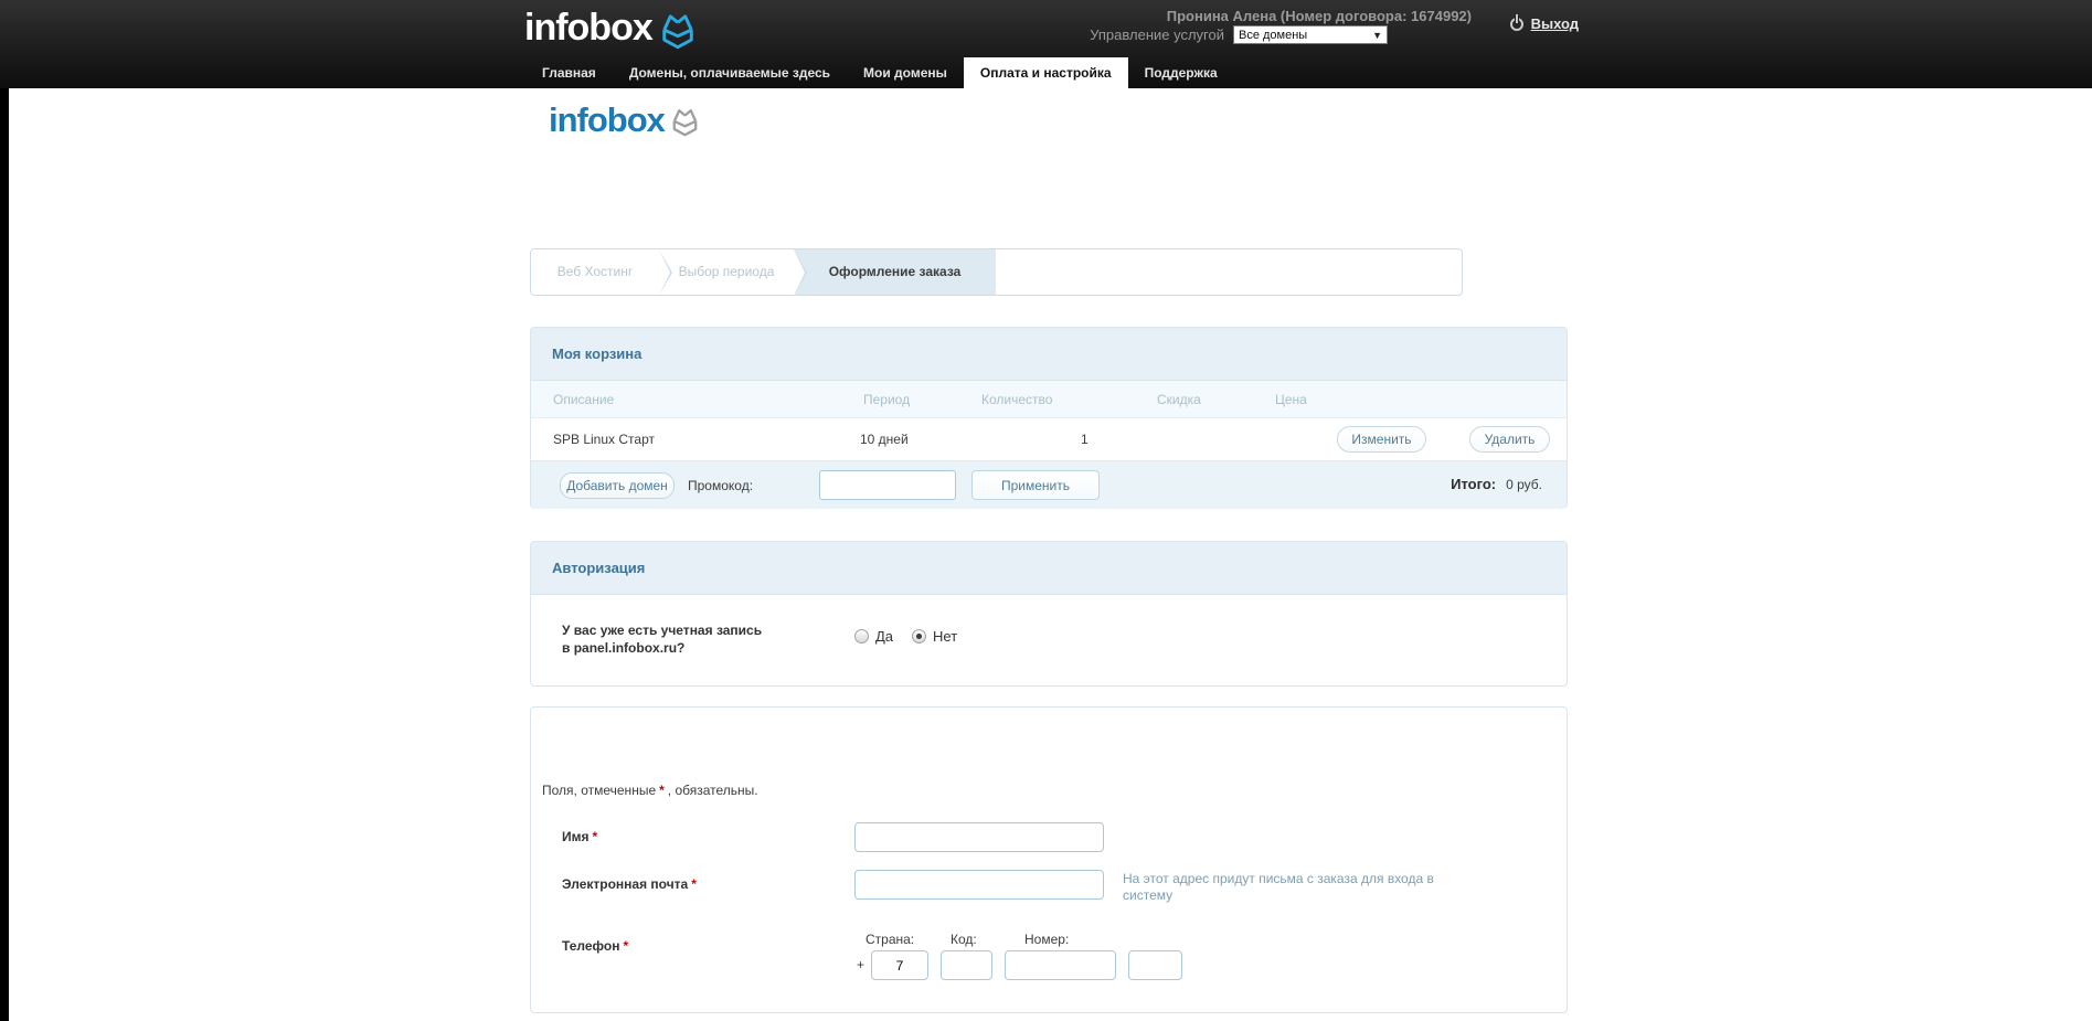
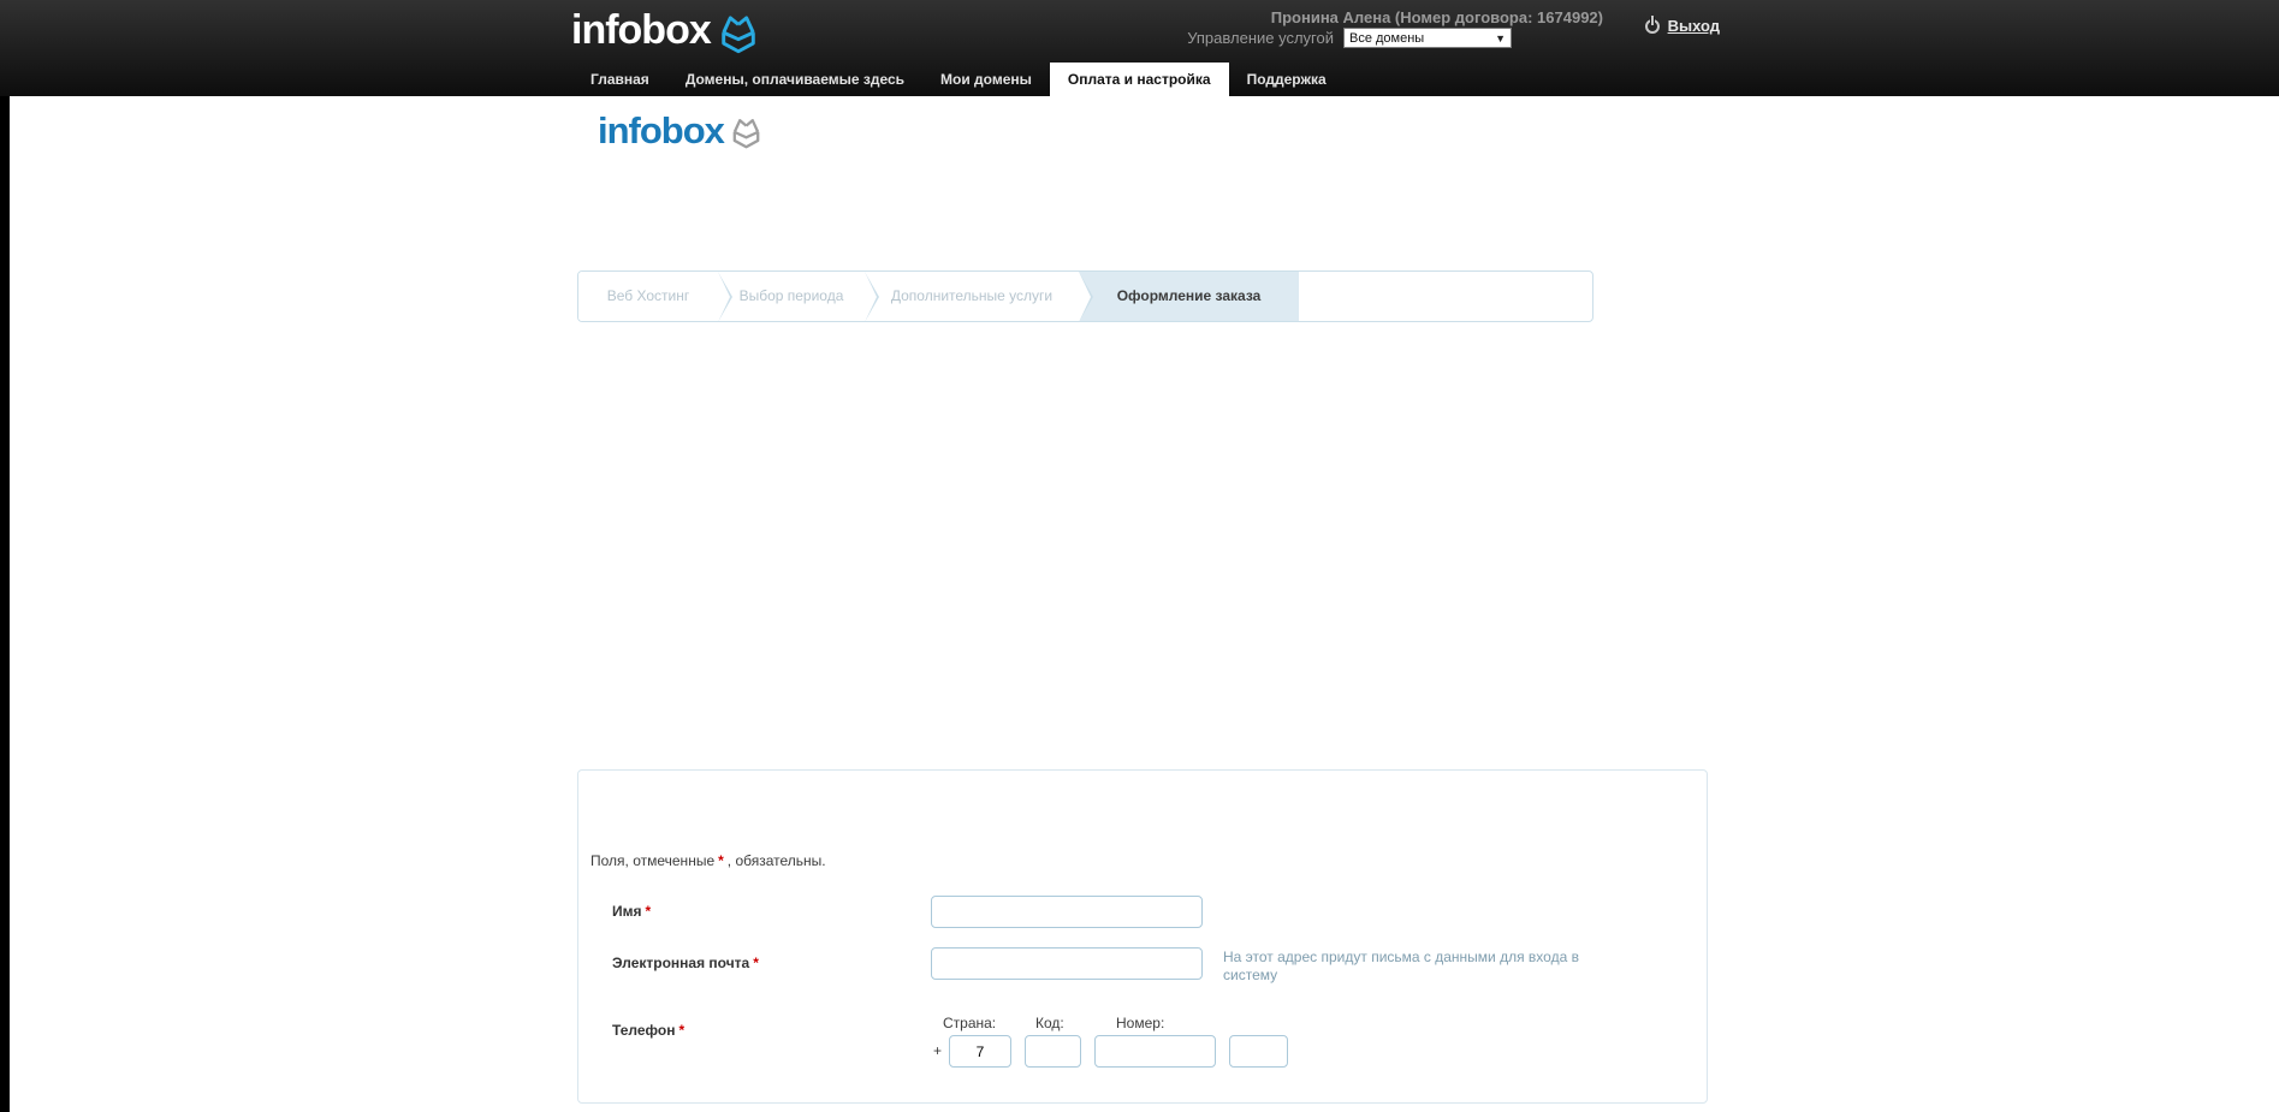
  infobox
  Пронина Алена (Номер договора: 1674992)
  Управление услугой
  Все домены
  ▼
  Выход
  Главная
  Домены, оплачиваемые здесь
  Мои домены
  Оплата и настройка
  Поддержка
  infobox
  Веб Хостинг
  Выбор периода
+ Дополнительные услуги
  Оформление заказа
- Моя корзина
- Описание
- Период
- Количество
- Скидка
- Цена
- SPB Linux Старт
- 10 дней
- 1
- Изменить
- Удалить
- Добавить домен
- Промокод:
- Применить
- Итого:
- 0 руб.
- Авторизация
- У вас уже есть учетная запись
- в panel.infobox.ru?
- Да
- Нет
  Поля, отмеченные * , обязательны.
  Имя *
  Электронная почта *
- На этот адрес придут письма с заказа для входа в систему
+ На этот адрес придут письма с данными для входа в систему
  Телефон *
  Страна:
  Код:
  Номер:
  +
  7
